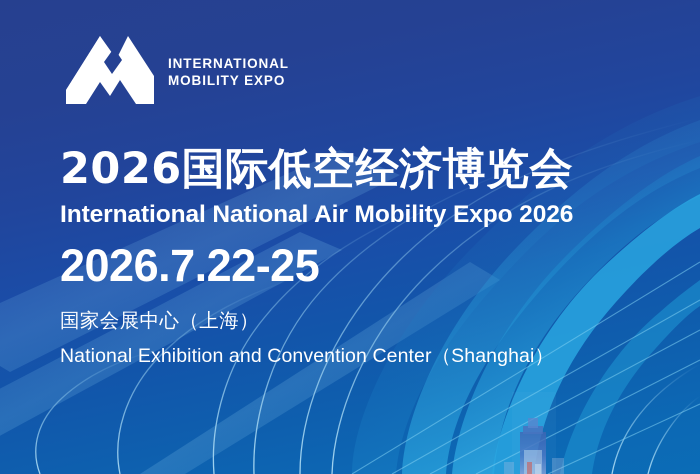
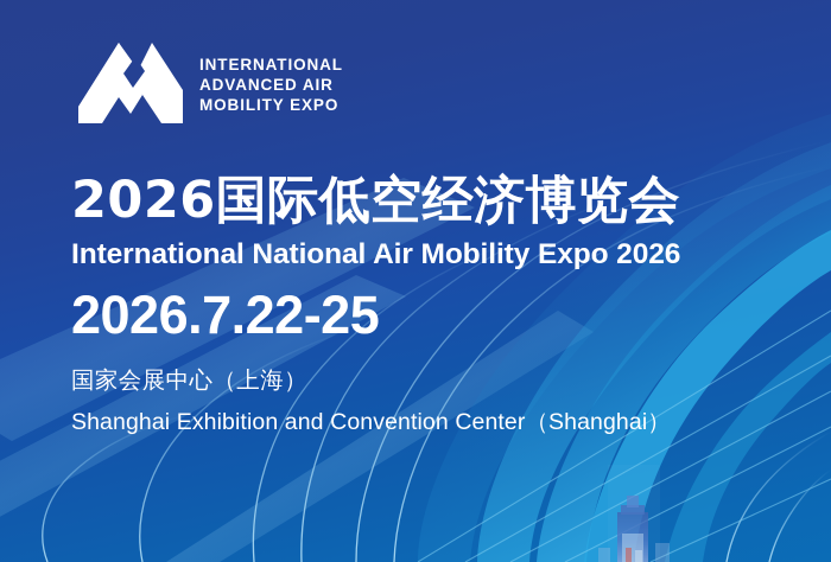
  INTERNATIONAL
+ ADVANCED AIR
  MOBILITY EXPO
  2026国际低空经济博览会
  International National Air Mobility Expo 2026
  2026.7.22-25
  国家会展中心（上海）
- National Exhibition and Convention Center（Shanghai）
+ Shanghai Exhibition and Convention Center（Shanghai）
